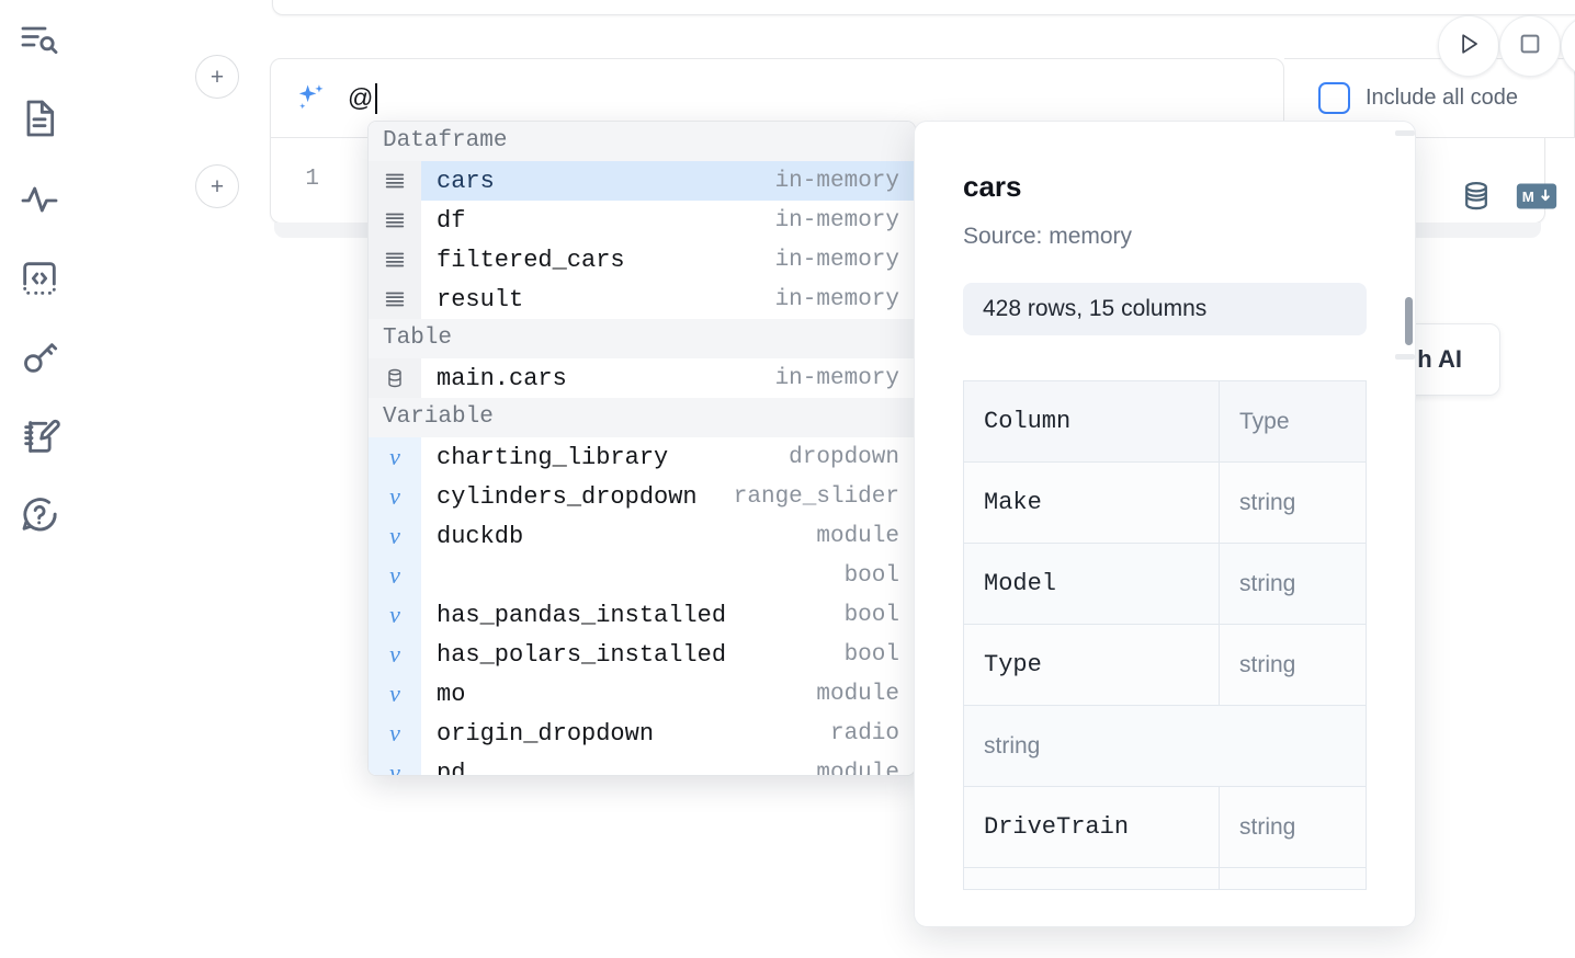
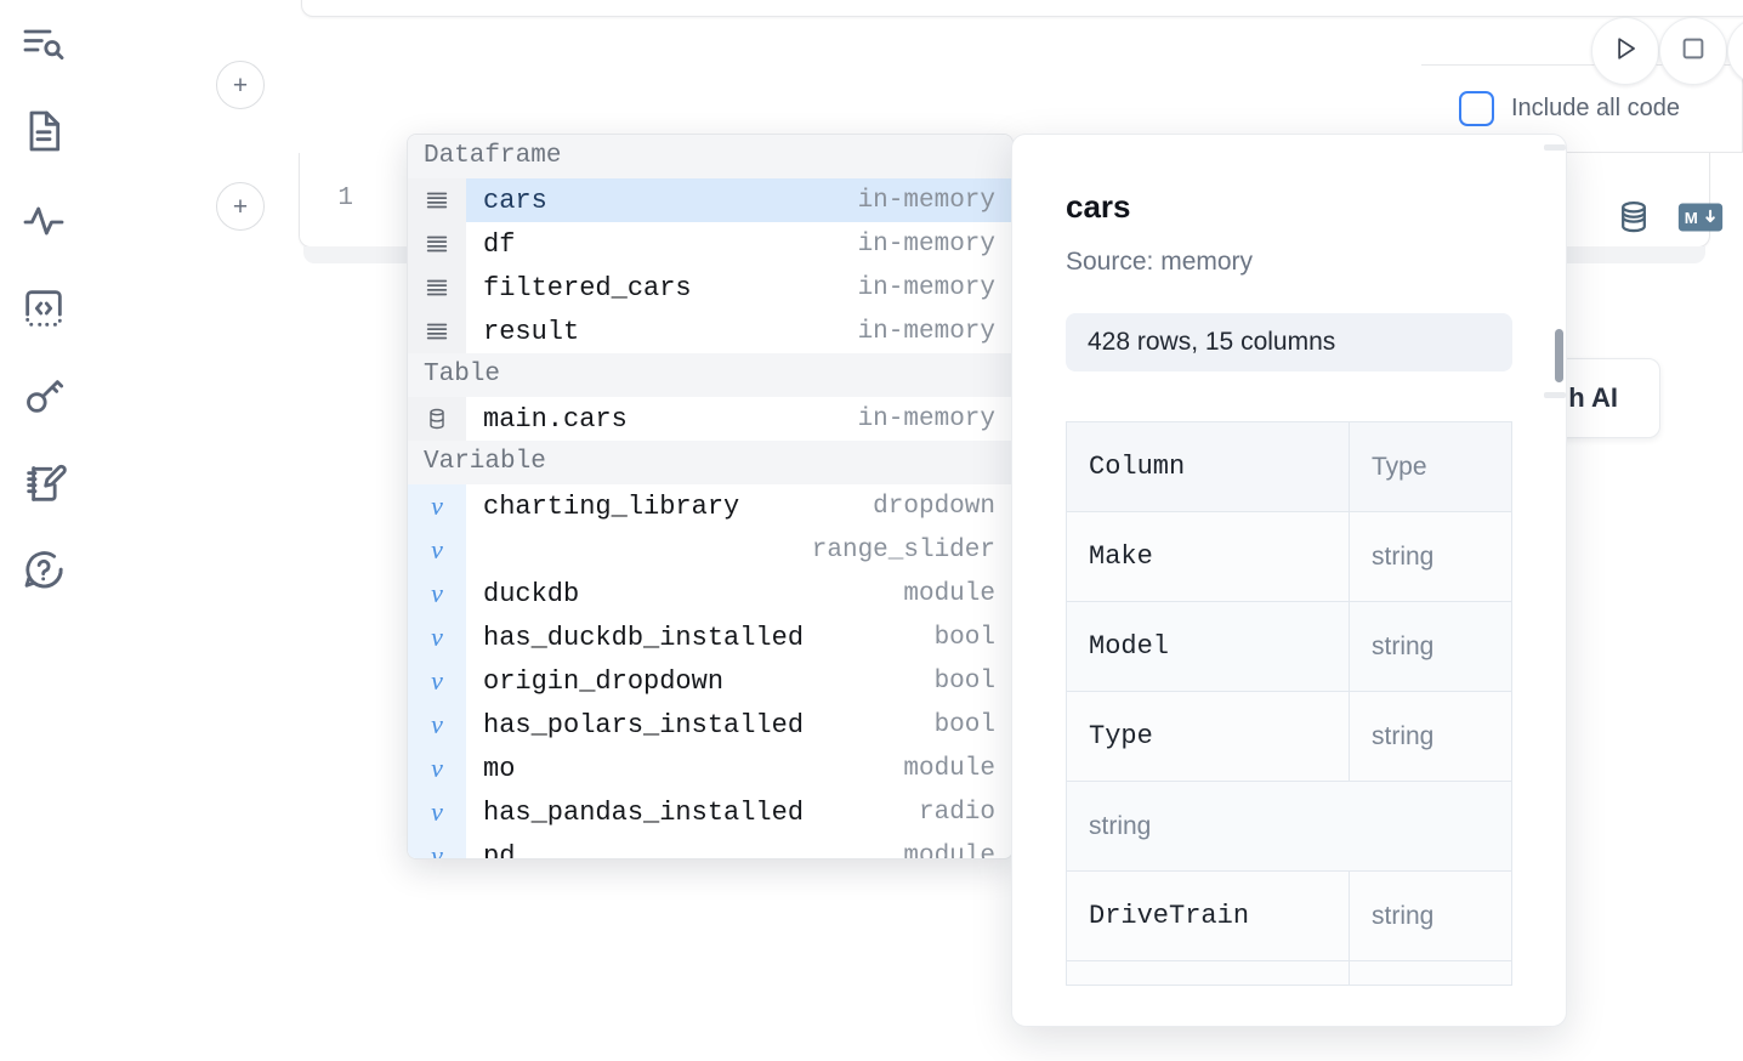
  +
  +
- @
  Include all code
  1
  M
  h AI
  Dataframe
  cars
  in-memory
  df
  in-memory
  filtered_cars
  in-memory
  result
  in-memory
  Table
  main.cars
  in-memory
  Variable
  v
  charting_library
  dropdown
  v
- cylinders_dropdown
  range_slider
  v
  duckdb
  module
  v
+ has_duckdb_installed
  bool
  v
- has_pandas_installed
+ origin_dropdown
  bool
  v
  has_polars_installed
  bool
  v
  mo
  module
  v
- origin_dropdown
+ has_pandas_installed
  radio
  v
  pd
  module
  cars
  Source: memory
  428 rows, 15 columns
  Column
  Type
  Make
  string
  Model
  string
  Type
  string
  string
  DriveTrain
  string
